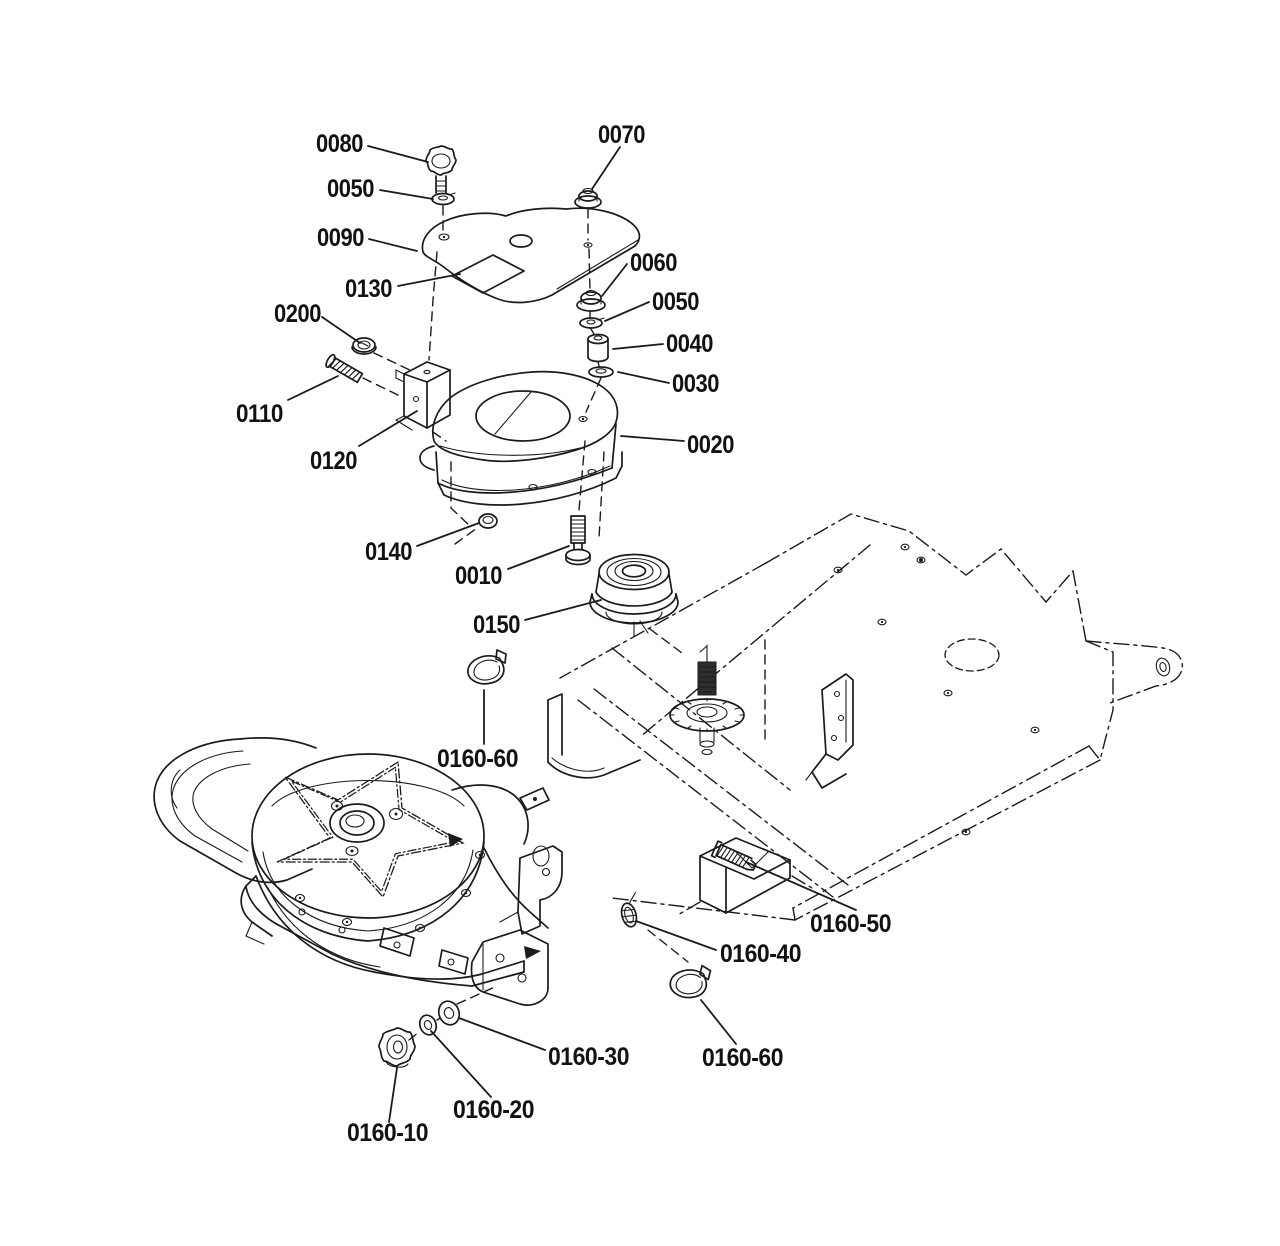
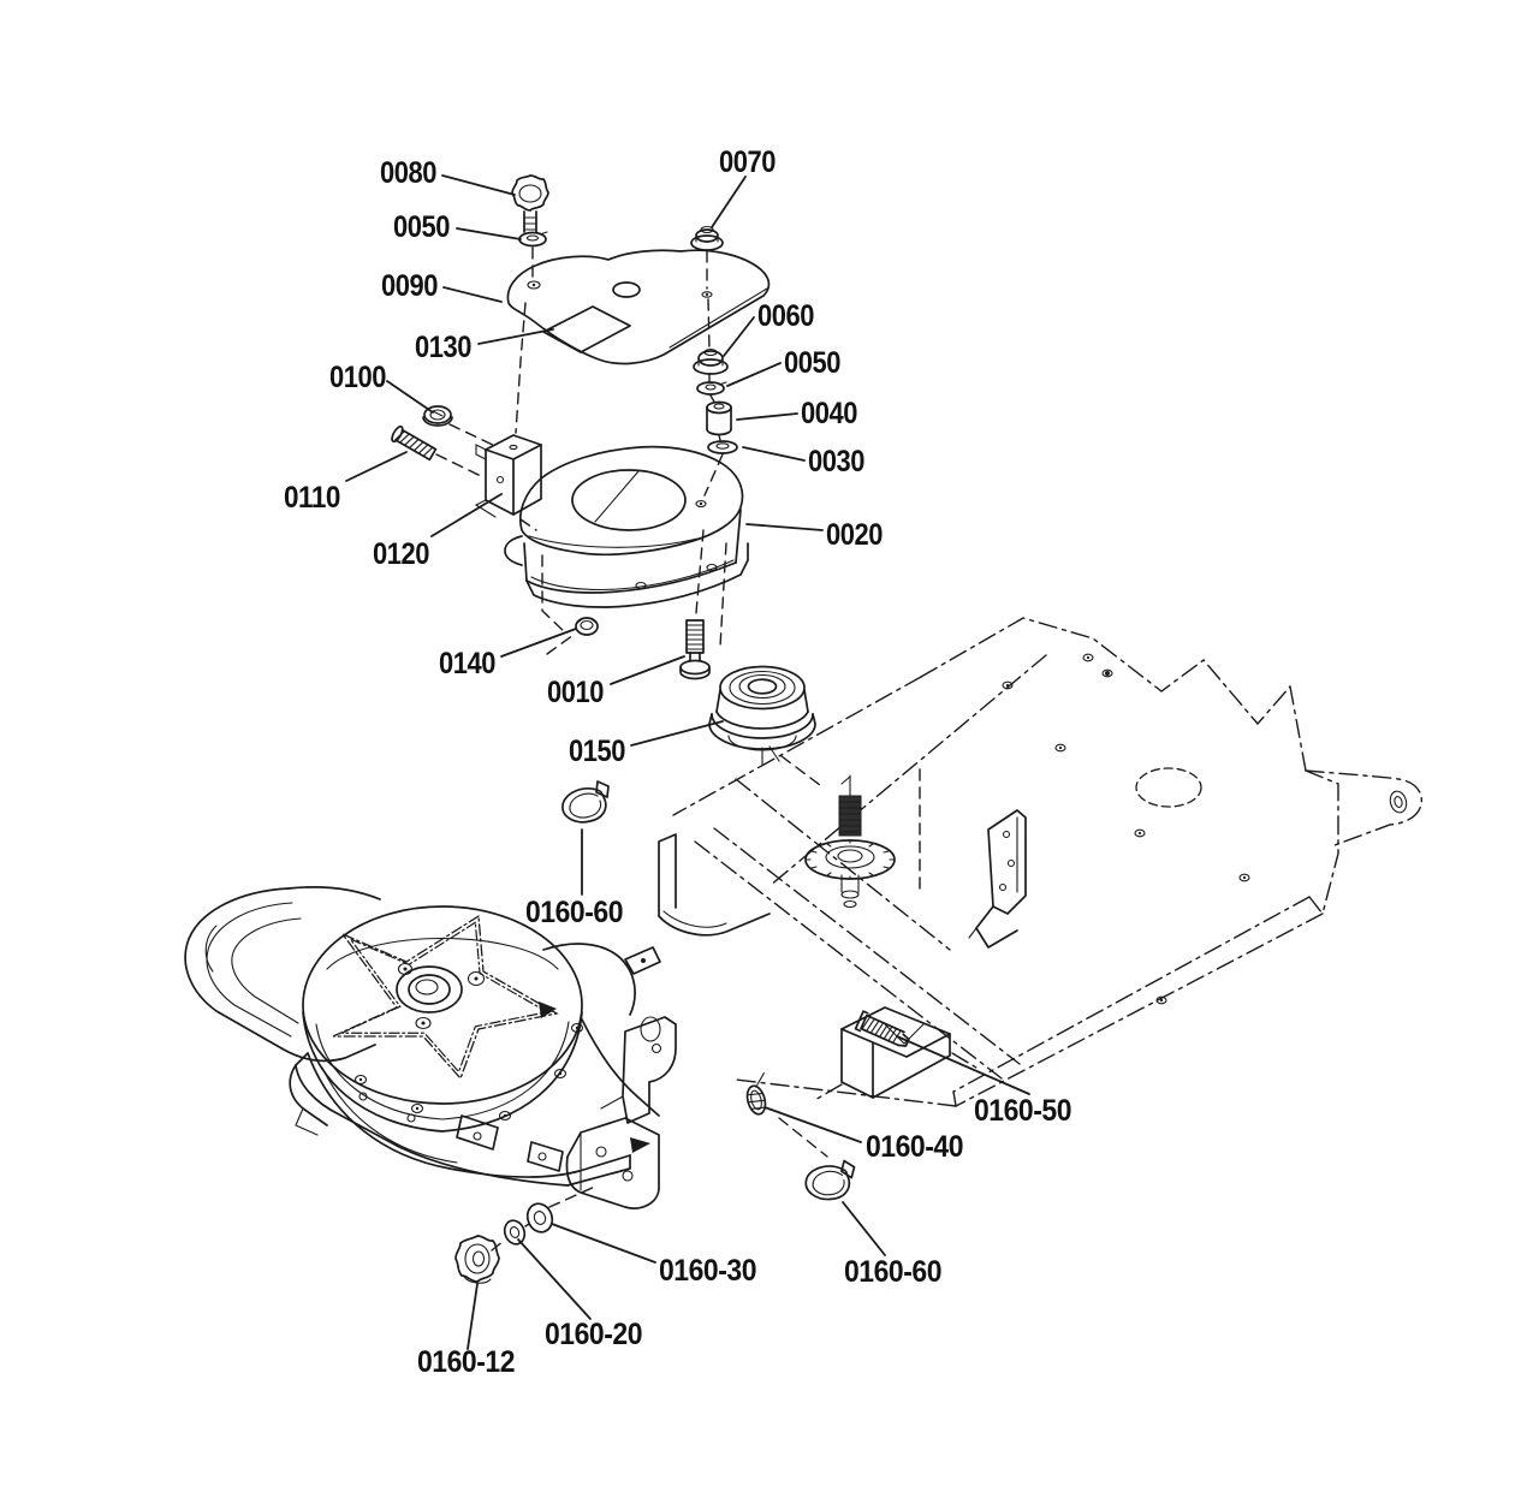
  0080
  0050
  0090
  0130
  0070
  0060
  0050
  0040
  0030
- 0200
+ 0100
  0110
  0120
  0020
  0140
  0010
  0150
  0160-60
  0160-50
  0160-40
  0160-30
  0160-60
  0160-20
- 0160-10
+ 0160-12
